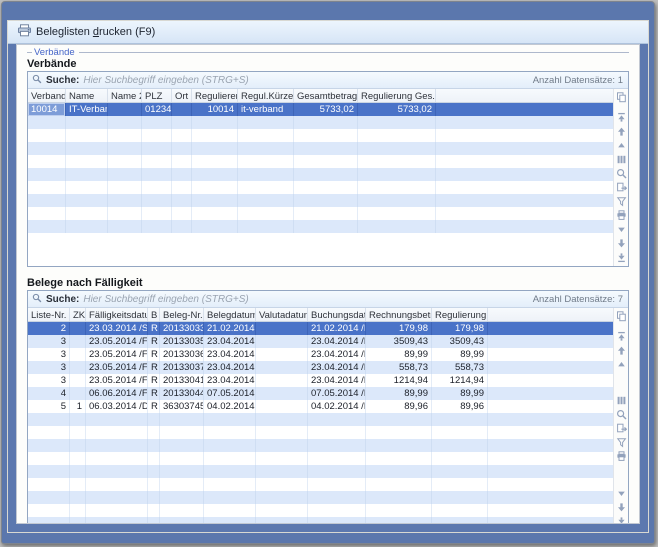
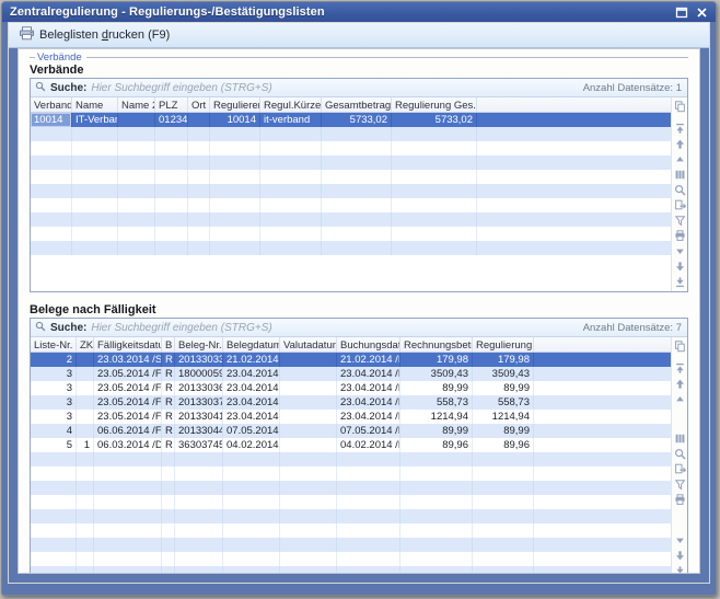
+ Zentralregulierung - Regulierungs-/Bestätigungslisten
  Beleglisten drucken (F9)
  Verbände
  Verbände
  Suche:
  Hier Suchbegriff eingeben (STRG+S)
  Anzahl Datensätze: 1
  Verband
  Name
  Name
  PLZ
  Ort
  Reguliere
  Regul.Kürze
  Gesamtbetrag
  Regulierung Ges.
  10014
  IT-Verban
  01234
  10014
  it-verband
  5733,02
  5733,02
  Belege nach Fälligkeit
  Suche:
  Hier Suchbegriff eingeben (STRG+S)
  Anzahl Datensätze: 7
  Liste-Nr.
  ZK
  Fälligkeitsdat
  B
  Beleg-Nr.
  Belegdatum
  Valutadatu
  Buchungsda
  Rechnungsbet
  Regulierung
  2
  23.03.2014 /S
  R
  20133033
  21.02.2014
  21.02.2014 /
  179,98
  179,98
  3
  23.05.2014 /F
  R
- 20133035
+ 18000059
  23.04.2014
  23.04.2014 /
  3509,43
  3509,43
  3
  23.05.2014 /F
  R
  20133036
  23.04.2014
  23.04.2014 /
  89,99
  89,99
  3
  23.05.2014 /F
  R
  20133037
  23.04.2014
  23.04.2014 /
  558,73
  558,73
  3
  23.05.2014 /F
  R
  20133041
  23.04.2014
  23.04.2014 /
  1214,94
  1214,94
  4
  06.06.2014 /F
  R
  20133044
  07.05.2014
  07.05.2014 /
  89,99
  89,99
  5
  1
  06.03.2014 /D
  R
  36303745
  04.02.2014
  04.02.2014 /
  89,96
  89,96
